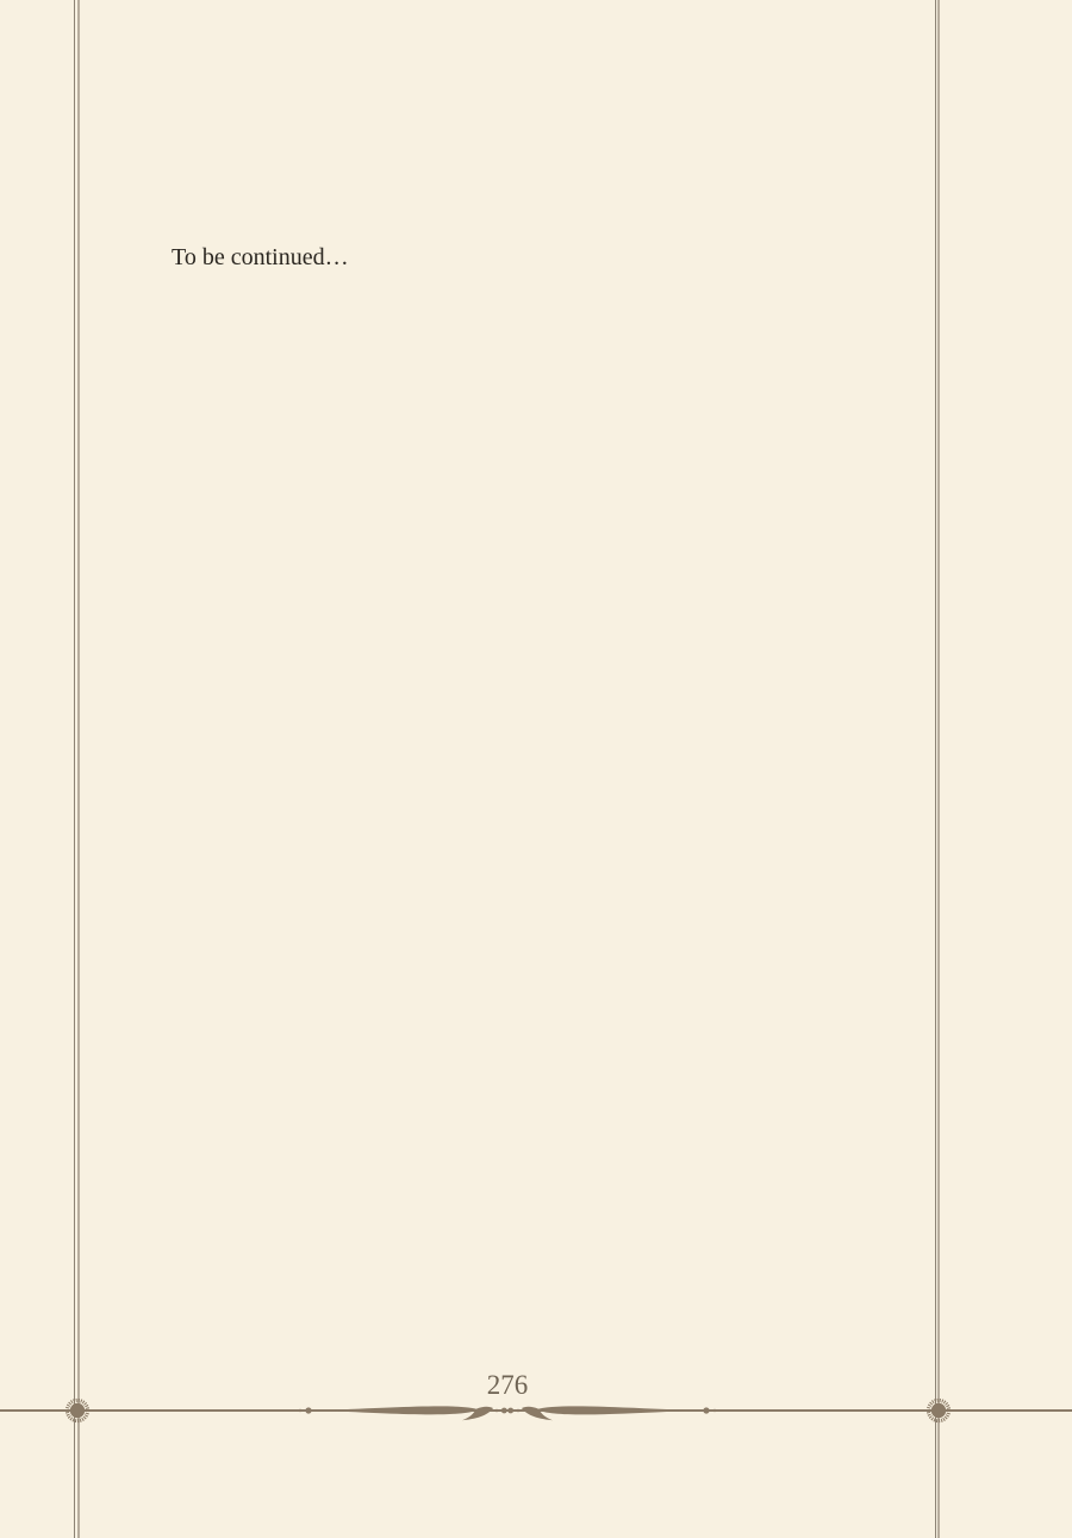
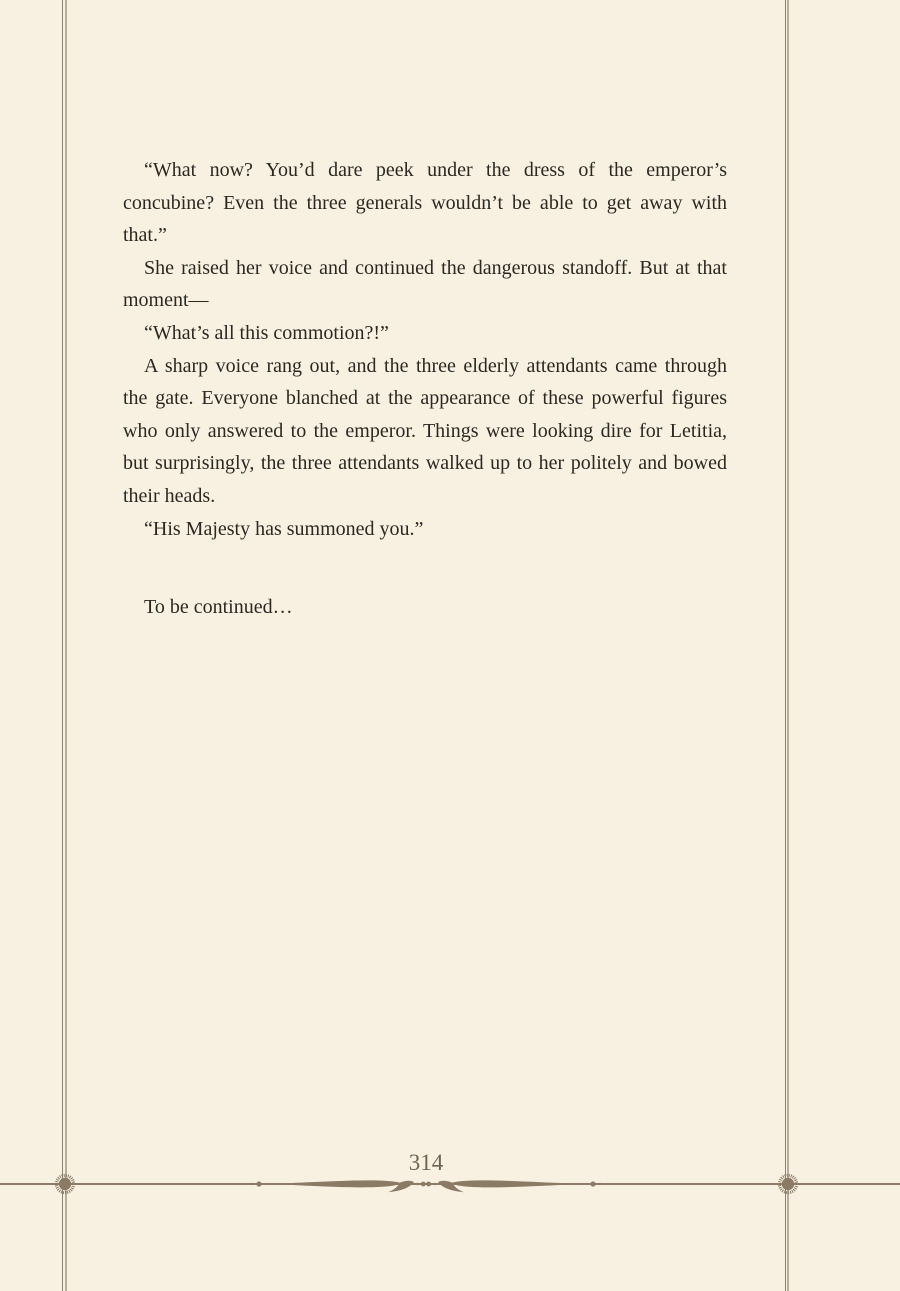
+ “What now? You’d dare peek under the dress of the emperor’s concubine? Even the three generals wouldn’t be able to get away with that.”
+ She raised her voice and continued the dangerous standoff. But at that moment—
+ “What’s all this commotion?!”
+ A sharp voice rang out, and the three elderly attendants came through the gate. Everyone blanched at the appearance of these powerful figures who only answered to the emperor. Things were looking dire for Letitia, but surprisingly, the three attendants walked up to her politely and bowed their heads.
+ “His Majesty has summoned you.”
  To be continued…
- 276
+ 314
